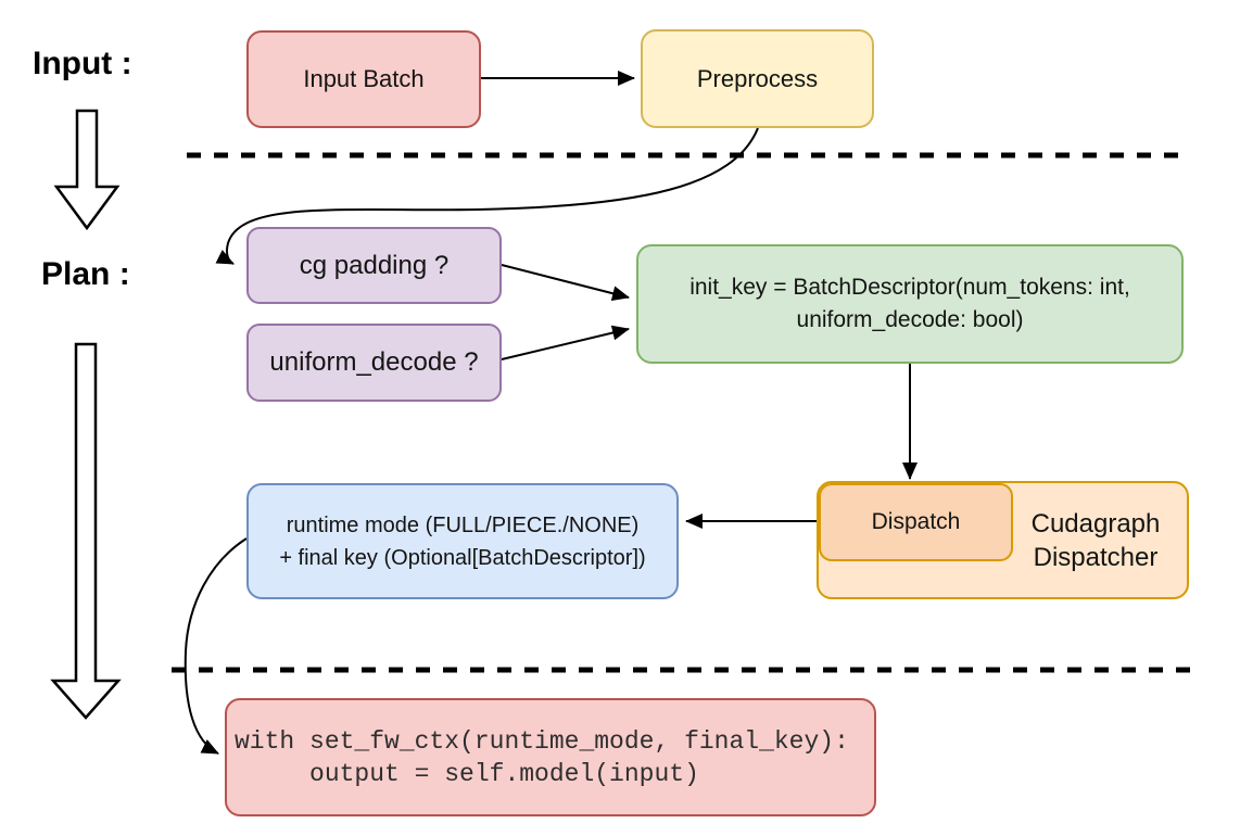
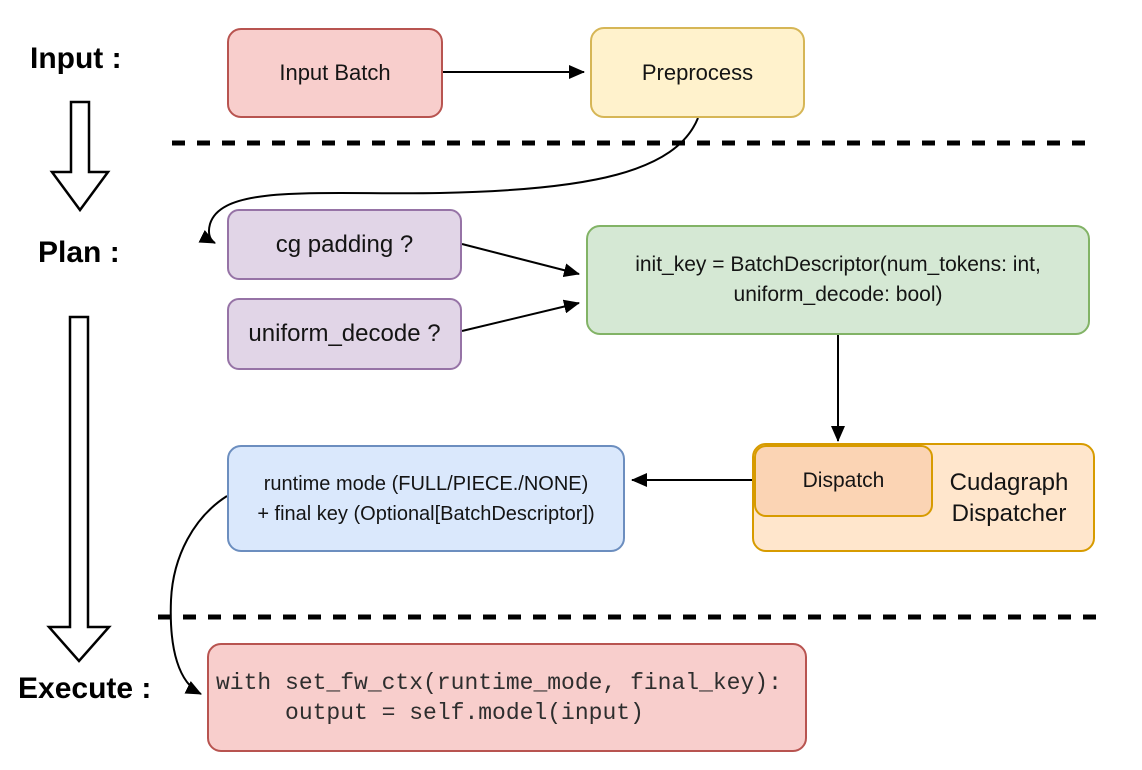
  Input :
  Plan :
+ Execute :
  Input Batch
  Preprocess
  cg padding ?
  uniform_decode ?
  init_key = BatchDescriptor(num_tokens: int,
  uniform_decode: bool)
  Cudagraph
  Dispatcher
  Dispatch
  runtime mode (FULL/PIECE./NONE)
  + final key (Optional[BatchDescriptor])
  with set_fw_ctx(runtime_mode, final_key):
  output = self.model(input)
